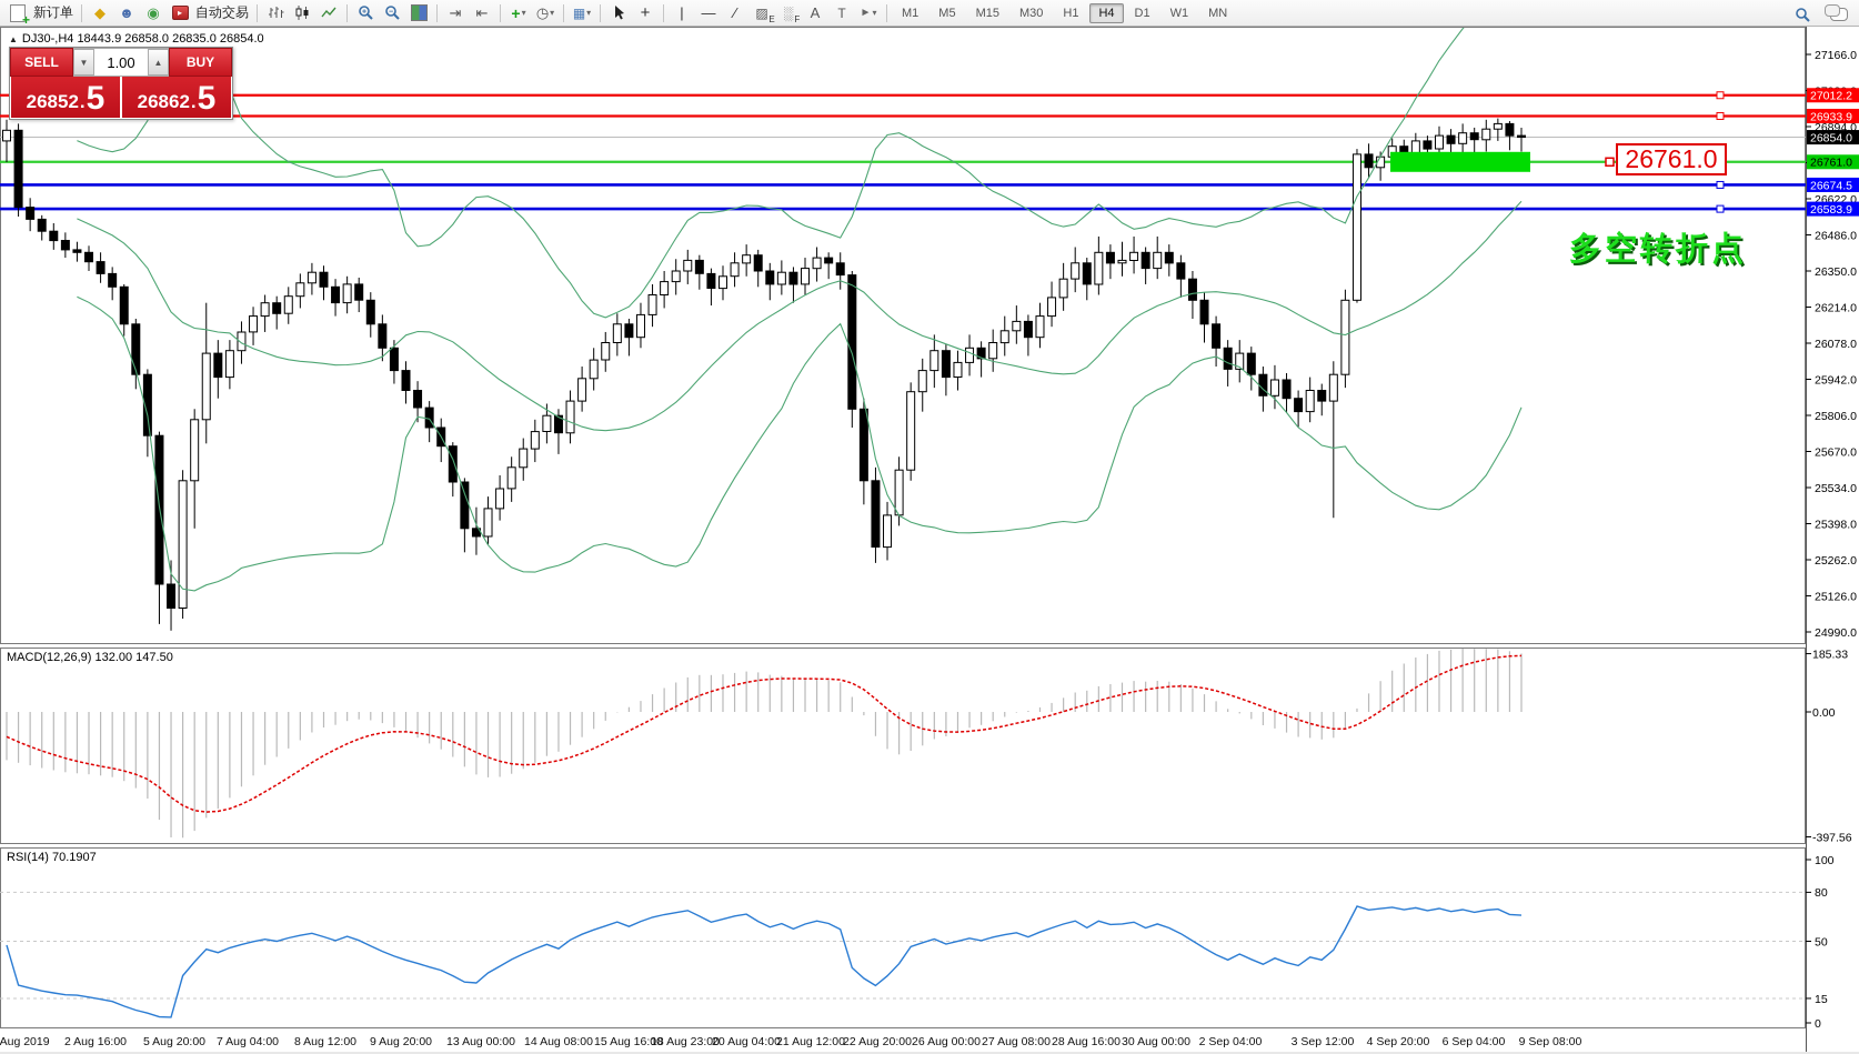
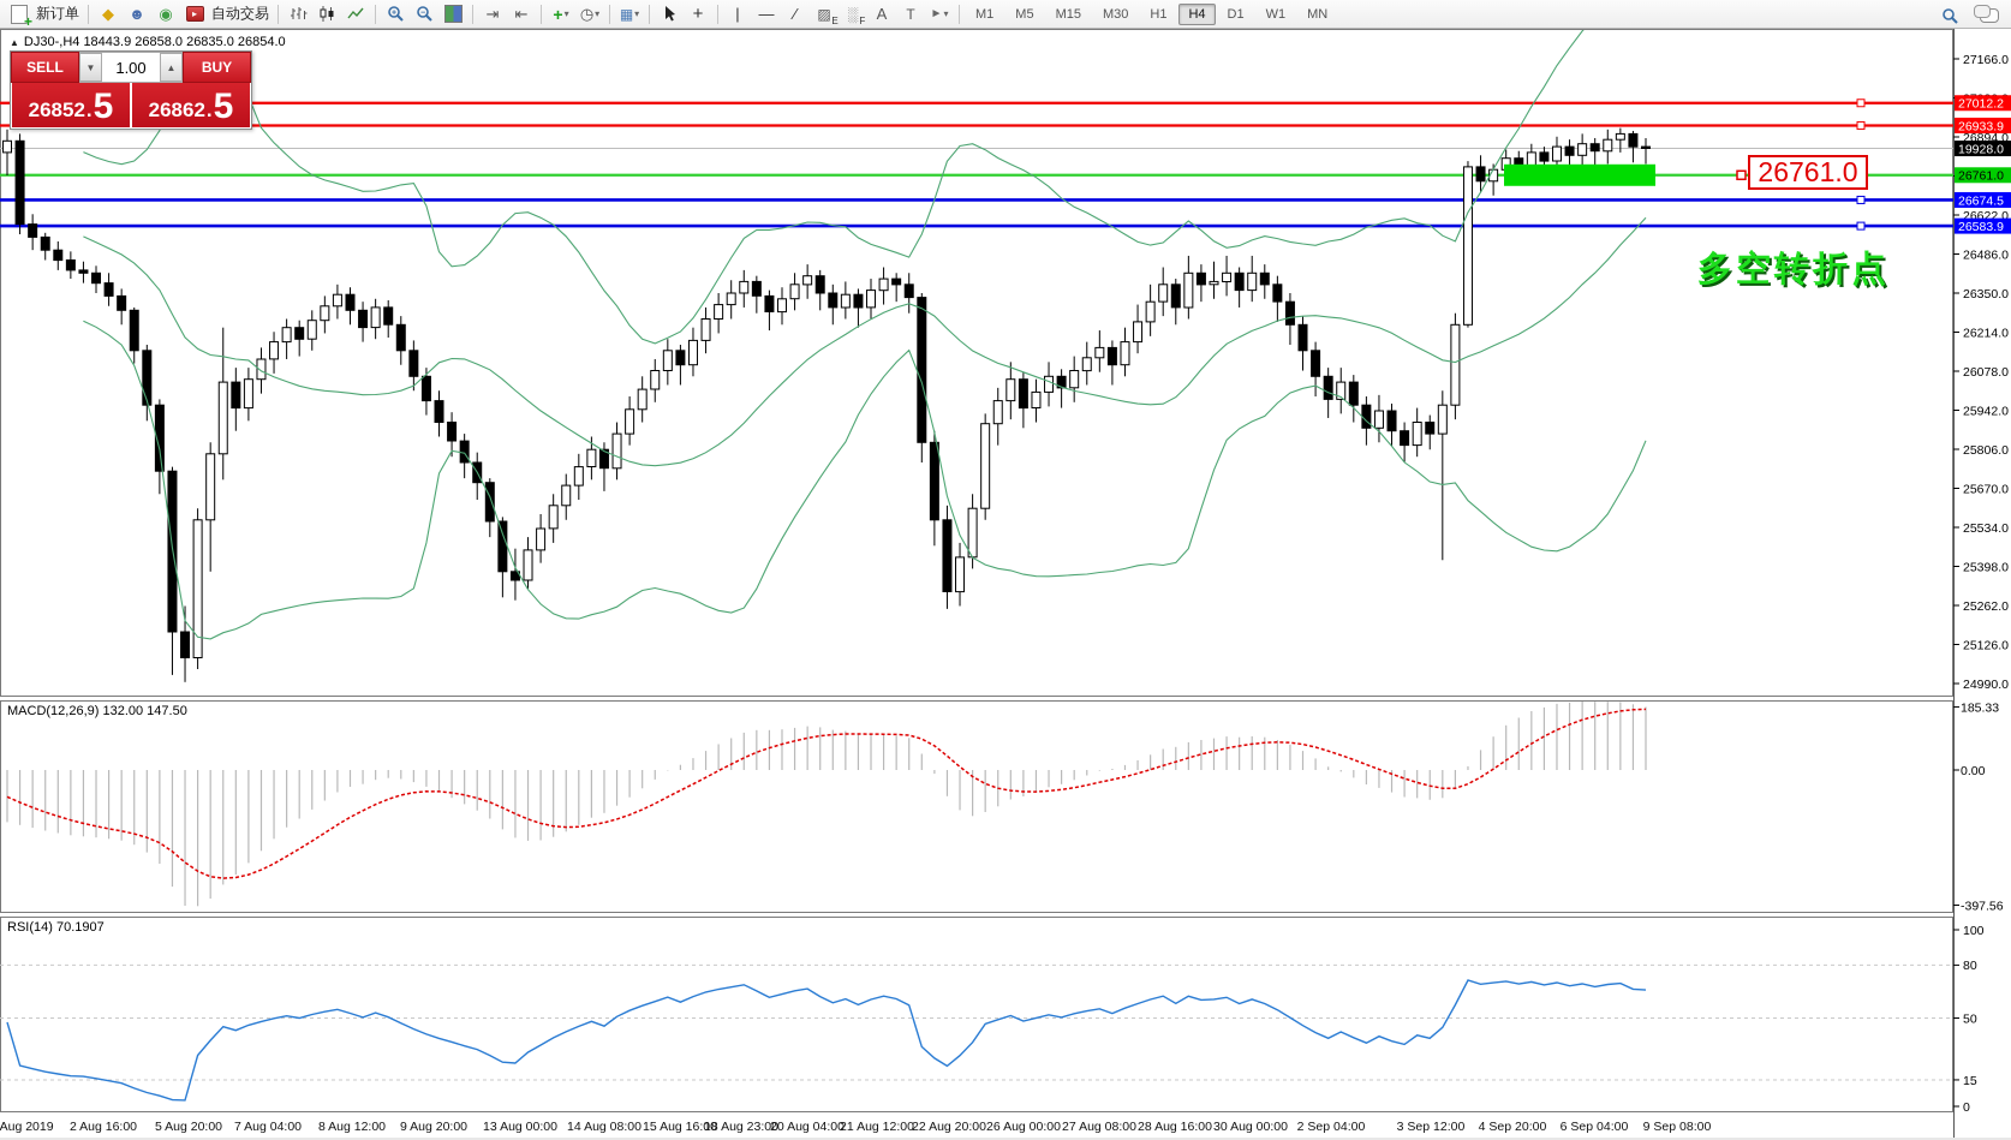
  27166.0
  26894.0
  26622.0
  26486.0
  26350.0
  26214.0
  26078.0
  25942.0
  25806.0
  25670.0
  25534.0
  25398.0
  25262.0
  25126.0
  24990.0
  185.33
  0.00
  -397.56
  100
  80
  50
  15
  0
  27012.2
  26933.9
  26761.0
  26674.5
  26583.9
- 26854.0
+ 19928.0
  Aug 2019
  2 Aug 16:00
  5 Aug 20:00
  7 Aug 04:00
  8 Aug 12:00
  9 Aug 20:00
  13 Aug 00:00
  14 Aug 08:00
  15 Aug 16:00
  18 Aug 23:00
  20 Aug 04:00
  21 Aug 12:00
  22 Aug 20:00
  26 Aug 00:00
  27 Aug 08:00
  28 Aug 16:00
  30 Aug 00:00
  2 Sep 04:00
  3 Sep 12:00
  4 Sep 20:00
  6 Sep 04:00
  9 Sep 08:00
  +
  新订单
  ◆
  ☻
  ◉
  ▸
  自动交易
  ⇥
  ⇤
  +
  ▾
  ◷
  ▾
  ▦
  ▾
  +
  |
  —
  ∕
  ▨
  E
  ░
  F
  A
  T
  ►
  ▾
  M1
  M5
  M15
  M30
  H1
  H4
  D1
  W1
  MN
  ▲ DJ30-,H4 18443.9 26858.0 26835.0 26854.0
  SELL
  ▼
  1.00
  ▲
  BUY
  26852
  .
  5
  26862
  .
  5
  MACD(12,26,9) 132.00 147.50
  RSI(14) 70.1907
  多空转折点
  26761.0
